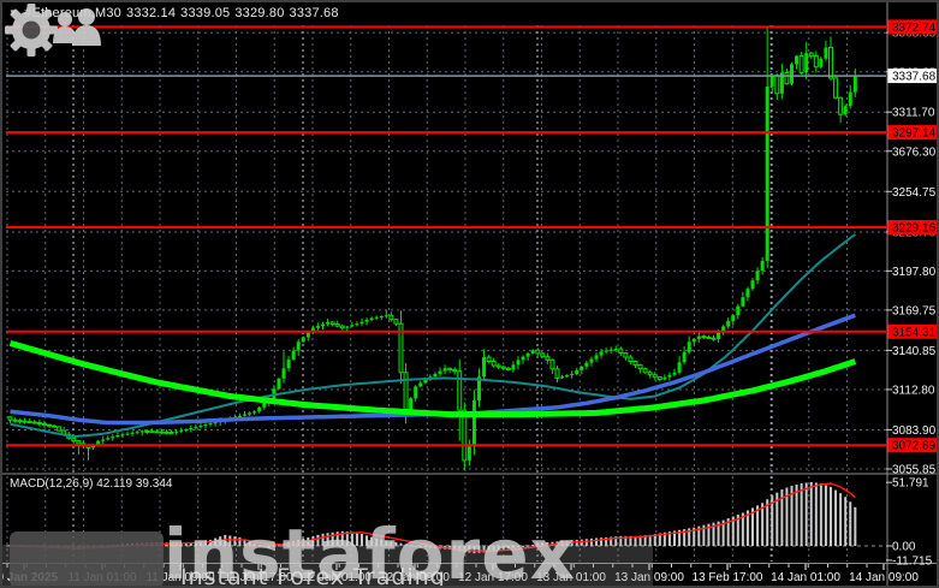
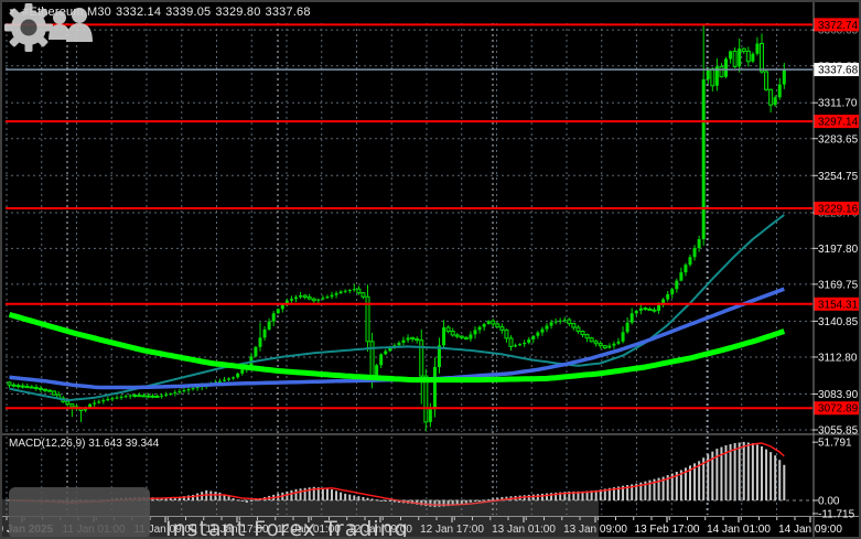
  3311.70
- 3676.30
+ 3283.65
  3254.75
  3197.80
  3169.75
  3140.85
  3112.80
  3083.90
  3055.85
  3372.74
  3297.14
  3229.16
  3154.31
  3072.89
  3337.68
  51.791
  0.00
  -11.715
  Jan 2025
  11 Jan 01:00
  11 Jan 09:00
  11 Jan 17:00
  12 Jan 01:00
  12 Jan 09:00
  12 Jan 17:00
  13 Jan 01:00
  13 Jan 09:00
  13 Feb 17:00
  14 Jan 01:00
  14 Jan 09:00
  euM30 3332.14 3339.05 3329.80 3337.68
- MACD(12,26,9) 42.119 39.344
+ MACD(12,26,9) 31.643 39.344
- instaforex
  Instant Forex Trading
